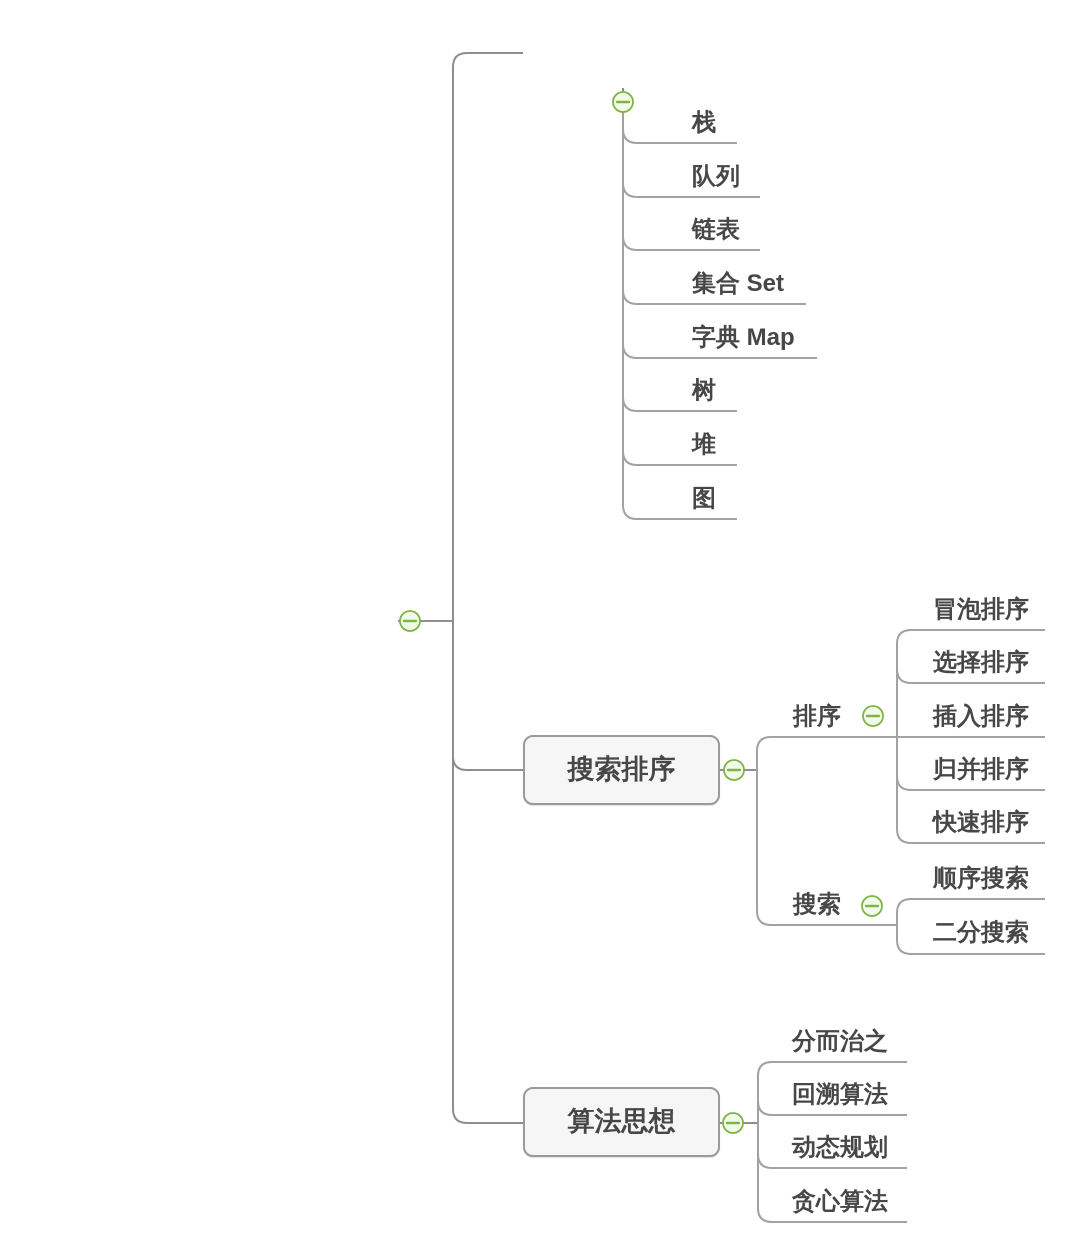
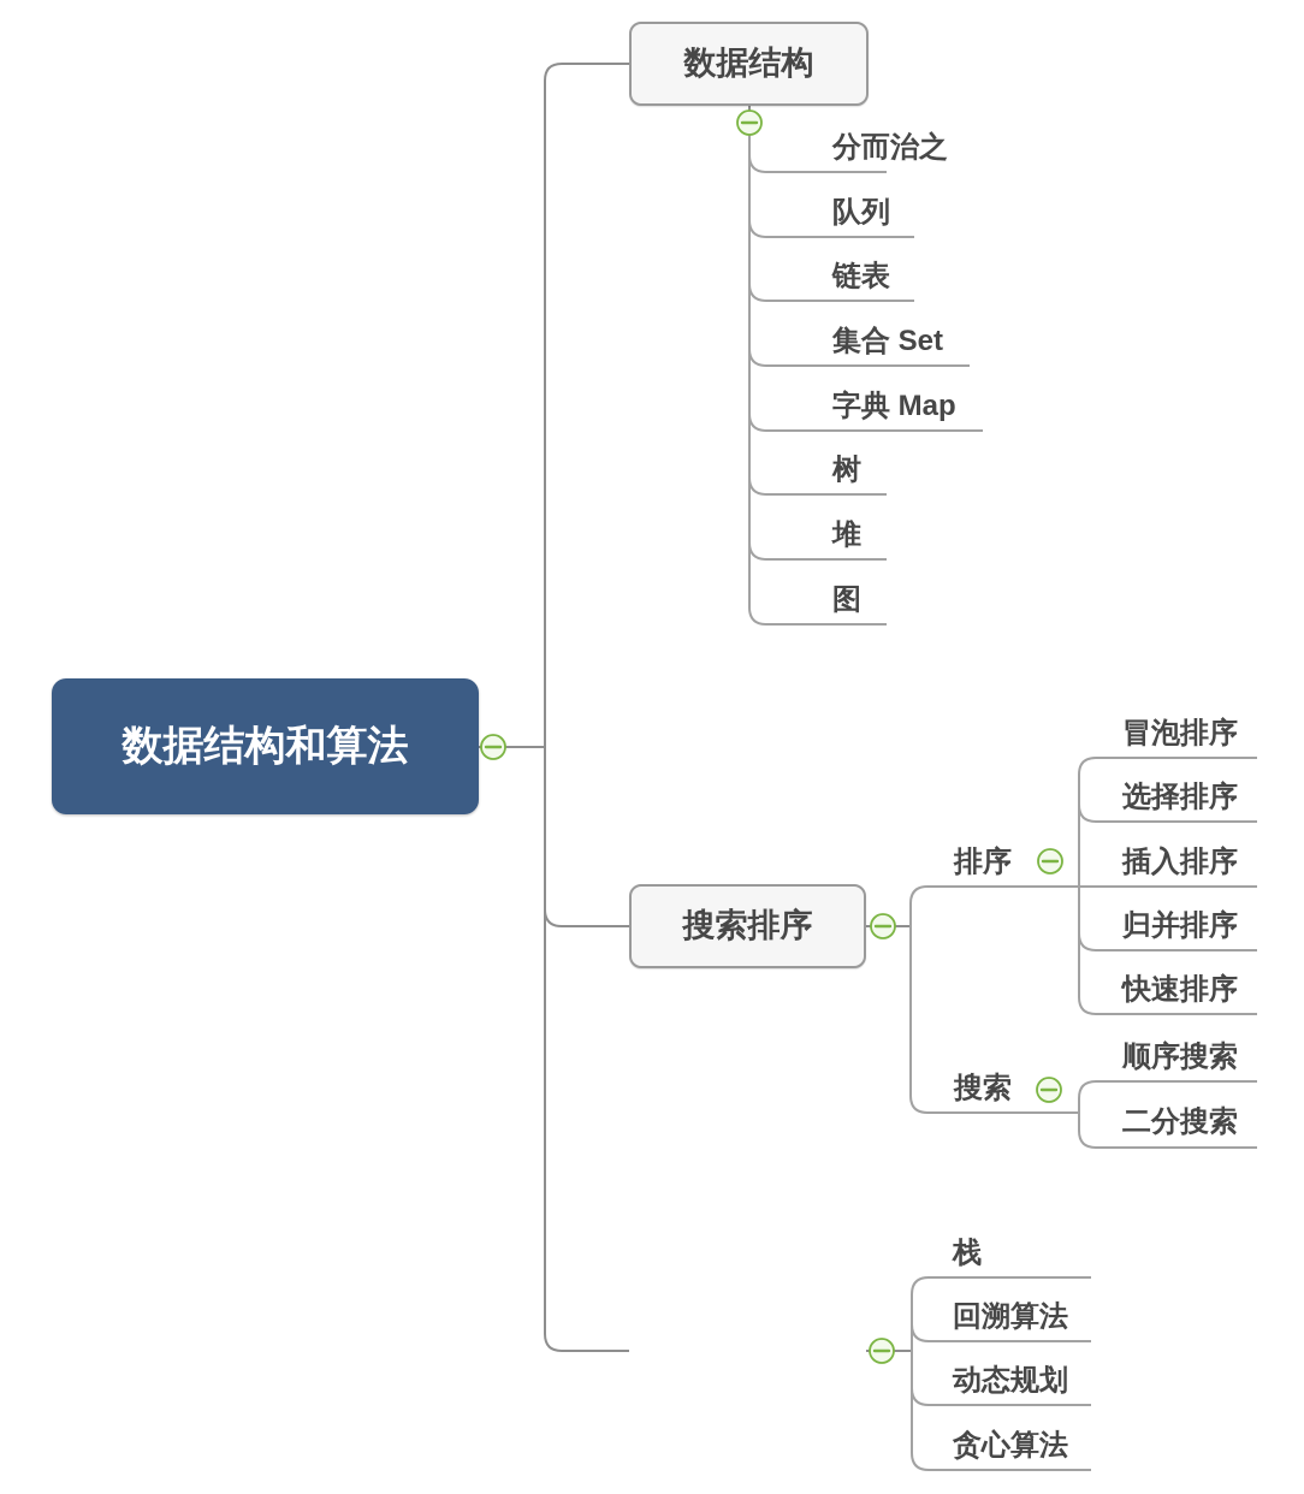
+ 数据结构和算法
+ 数据结构
  搜索排序
- 算法思想
- 栈
+ 分而治之
  队列
  链表
  集合 Set
  字典 Map
  树
  堆
  图
  排序
  冒泡排序
  选择排序
  插入排序
  归并排序
  快速排序
  搜索
  顺序搜索
  二分搜索
- 分而治之
+ 栈
  回溯算法
  动态规划
  贪心算法
